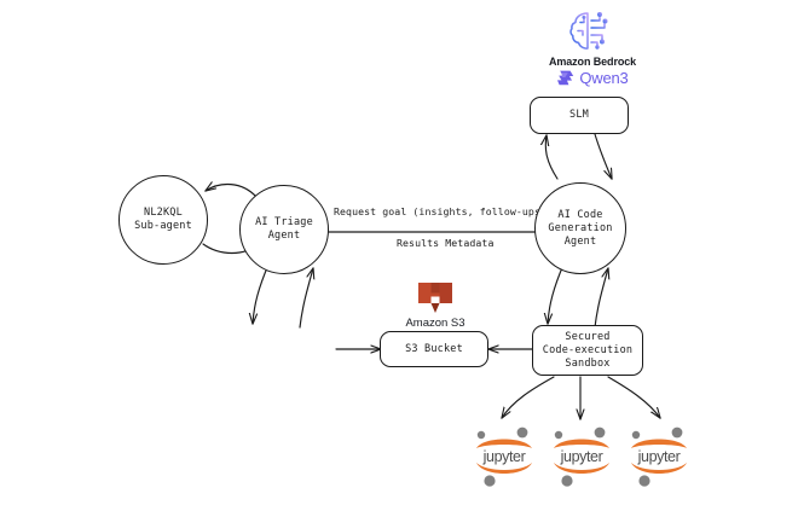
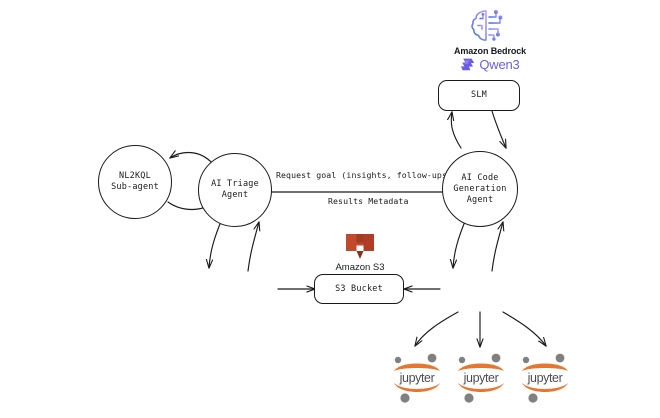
  Request goal (insights, follow-up
  Results Metadata
  Amazon Bedrock
  Qwen3
  Amazon S3
  NL2KQL
  Sub-agent
  AI Triage
  Agent
  AI Code
  Generation
  Agent
  SLM
  S3 Bucket
- Secured
- Code-execution
- Sandbox
  jupyter
  jupyter
  jupyter
